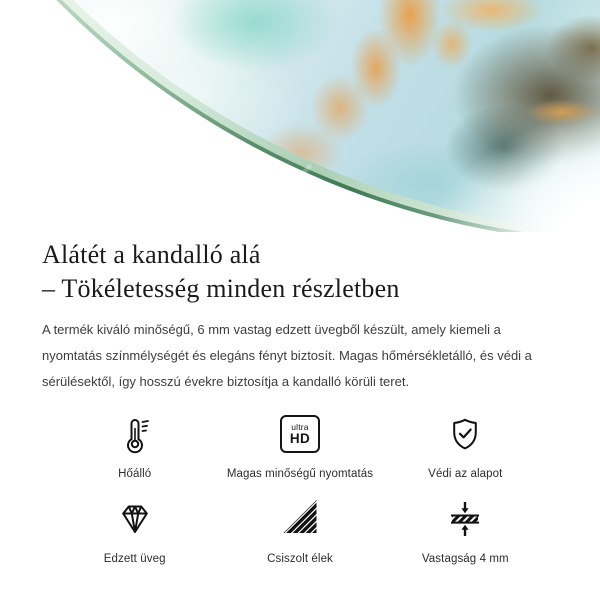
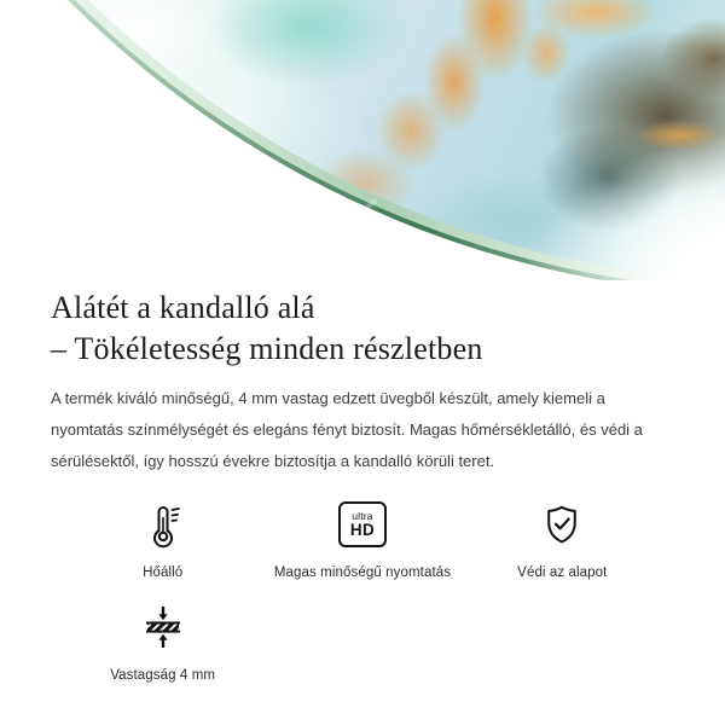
  Alátét a kandalló alá
  – Tökéletesség minden részletben
- A termék kiváló minőségű, 6 mm vastag edzett üvegből készült, amely kiemeli a nyomtatás színmélységét és elegáns fényt biztosít. Magas hőmérsékletálló, és védi a sérülésektől, így hosszú évekre biztosítja a kandalló körüli teret.
+ A termék kiváló minőségű, 4 mm vastag edzett üvegből készült, amely kiemeli a nyomtatás színmélységét és elegáns fényt biztosít. Magas hőmérsékletálló, és védi a sérülésektől, így hosszú évekre biztosítja a kandalló körüli teret.
  Hőálló
  ultra
  HD
  Magas minőségű nyomtatás
  Védi az alapot
- Edzett üveg
- Csiszolt élek
  Vastagság 4 mm
